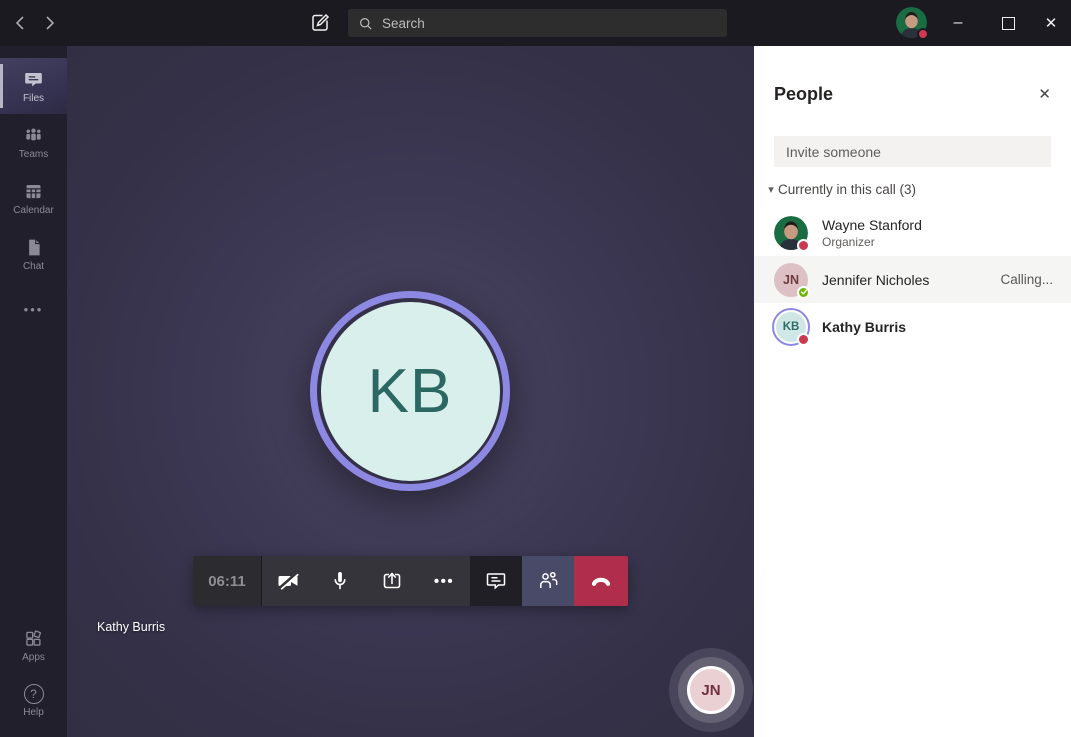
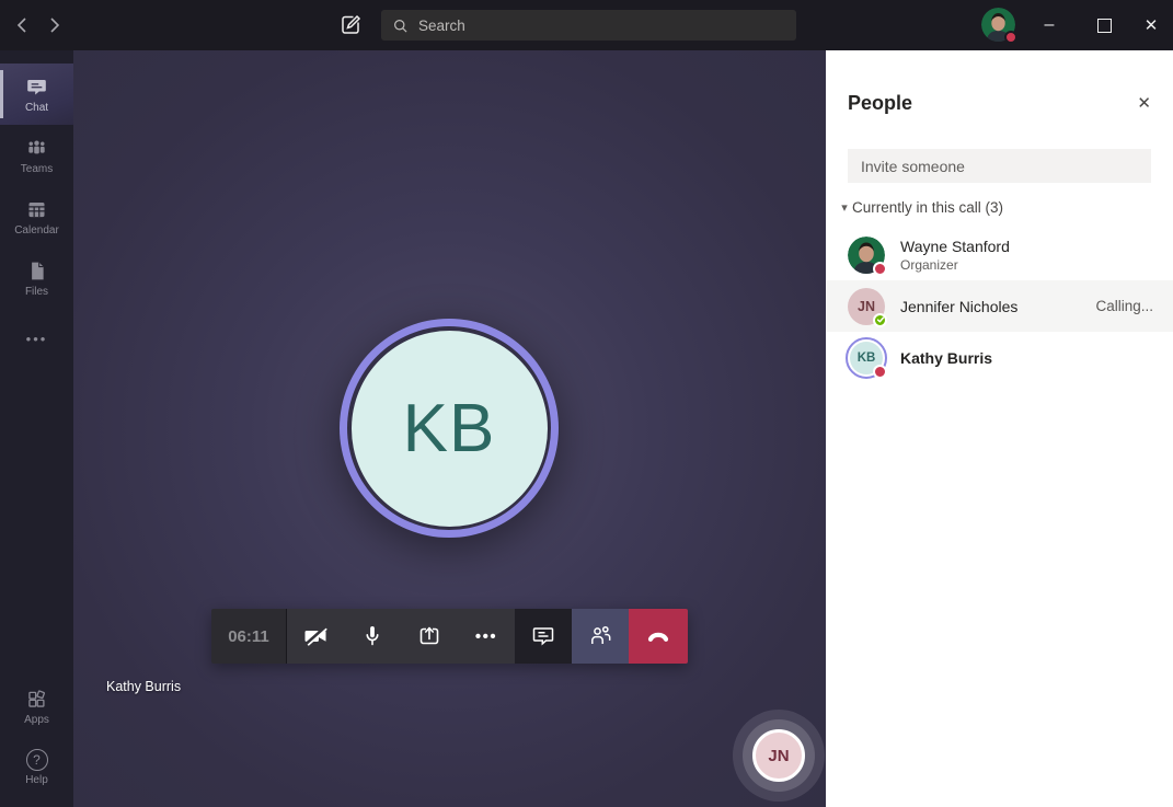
  Search
  –
  ✕
- Files
+ Chat
  Teams
  Calendar
- Chat
+ Files
  •••
  Apps
  ?
  Help
  KB
  Kathy Burris
  06:11
  •••
  JN
  People
  ✕
  Invite someone
  ▾
  Currently in this call (3)
  Wayne Stanford
  Organizer
  JN
  Jennifer Nicholes
  Calling...
  KB
  Kathy Burris
